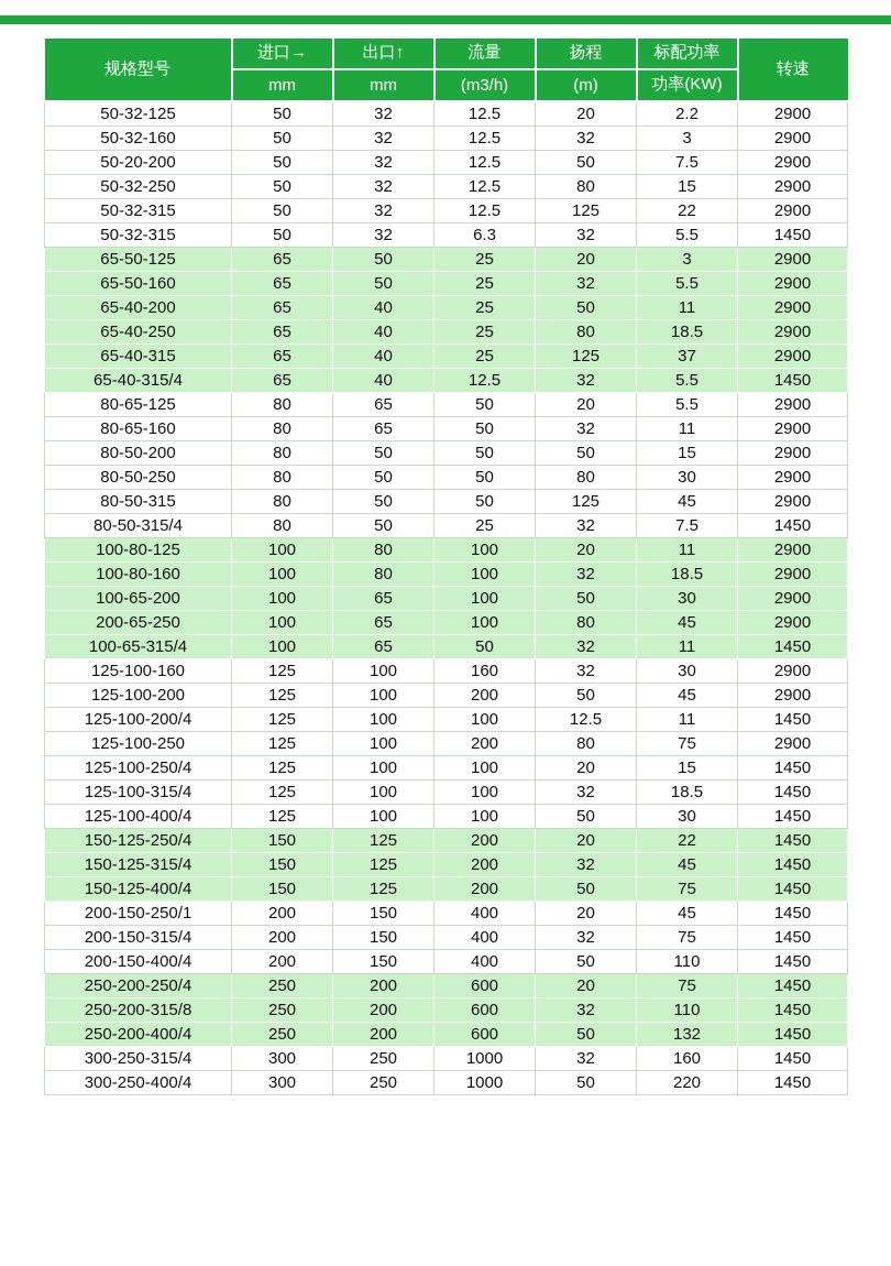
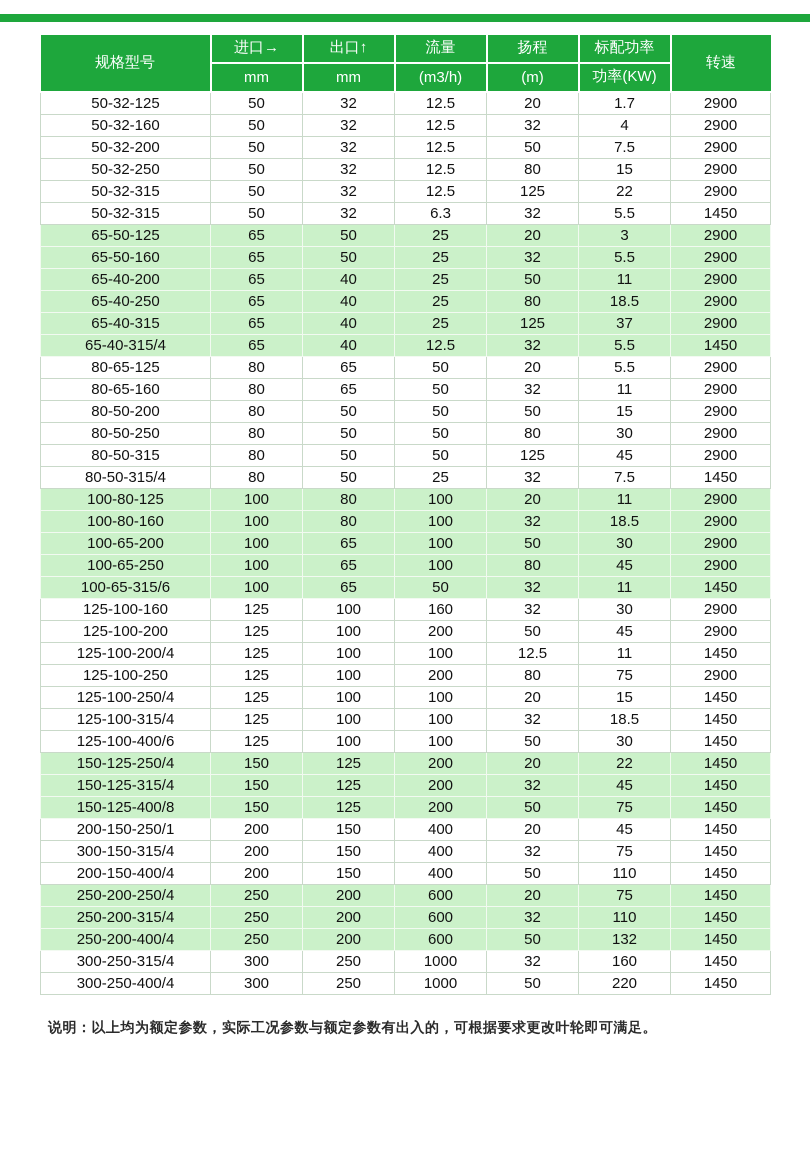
  规格型号	进口→	出口↑	流量	扬程	标配功率	转速
  mm	mm	(m3/h)	(m)	功率(KW)
- 50-32-125	50	32	12.5	20	2.2	2900
+ 50-32-125	50	32	12.5	20	1.7	2900
- 50-32-160	50	32	12.5	32	3	2900
+ 50-32-160	50	32	12.5	32	4	2900
- 50-20-200	50	32	12.5	50	7.5	2900
+ 50-32-200	50	32	12.5	50	7.5	2900
  50-32-250	50	32	12.5	80	15	2900
  50-32-315	50	32	12.5	125	22	2900
  50-32-315	50	32	6.3	32	5.5	1450
  65-50-125	65	50	25	20	3	2900
  65-50-160	65	50	25	32	5.5	2900
  65-40-200	65	40	25	50	11	2900
  65-40-250	65	40	25	80	18.5	2900
  65-40-315	65	40	25	125	37	2900
  65-40-315/4	65	40	12.5	32	5.5	1450
  80-65-125	80	65	50	20	5.5	2900
  80-65-160	80	65	50	32	11	2900
  80-50-200	80	50	50	50	15	2900
  80-50-250	80	50	50	80	30	2900
  80-50-315	80	50	50	125	45	2900
  80-50-315/4	80	50	25	32	7.5	1450
  100-80-125	100	80	100	20	11	2900
  100-80-160	100	80	100	32	18.5	2900
  100-65-200	100	65	100	50	30	2900
- 200-65-250	100	65	100	80	45	2900
+ 100-65-250	100	65	100	80	45	2900
- 100-65-315/4	100	65	50	32	11	1450
+ 100-65-315/6	100	65	50	32	11	1450
  125-100-160	125	100	160	32	30	2900
  125-100-200	125	100	200	50	45	2900
  125-100-200/4	125	100	100	12.5	11	1450
  125-100-250	125	100	200	80	75	2900
  125-100-250/4	125	100	100	20	15	1450
  125-100-315/4	125	100	100	32	18.5	1450
- 125-100-400/4	125	100	100	50	30	1450
+ 125-100-400/6	125	100	100	50	30	1450
  150-125-250/4	150	125	200	20	22	1450
  150-125-315/4	150	125	200	32	45	1450
- 150-125-400/4	150	125	200	50	75	1450
+ 150-125-400/8	150	125	200	50	75	1450
  200-150-250/1	200	150	400	20	45	1450
- 200-150-315/4	200	150	400	32	75	1450
+ 300-150-315/4	200	150	400	32	75	1450
  200-150-400/4	200	150	400	50	110	1450
  250-200-250/4	250	200	600	20	75	1450
- 250-200-315/8	250	200	600	32	110	1450
+ 250-200-315/4	250	200	600	32	110	1450
  250-200-400/4	250	200	600	50	132	1450
  300-250-315/4	300	250	1000	32	160	1450
  300-250-400/4	300	250	1000	50	220	1450
+ 说明：以上均为额定参数，实际工况参数与额定参数有出入的，可根据要求更改叶轮即可满足。
